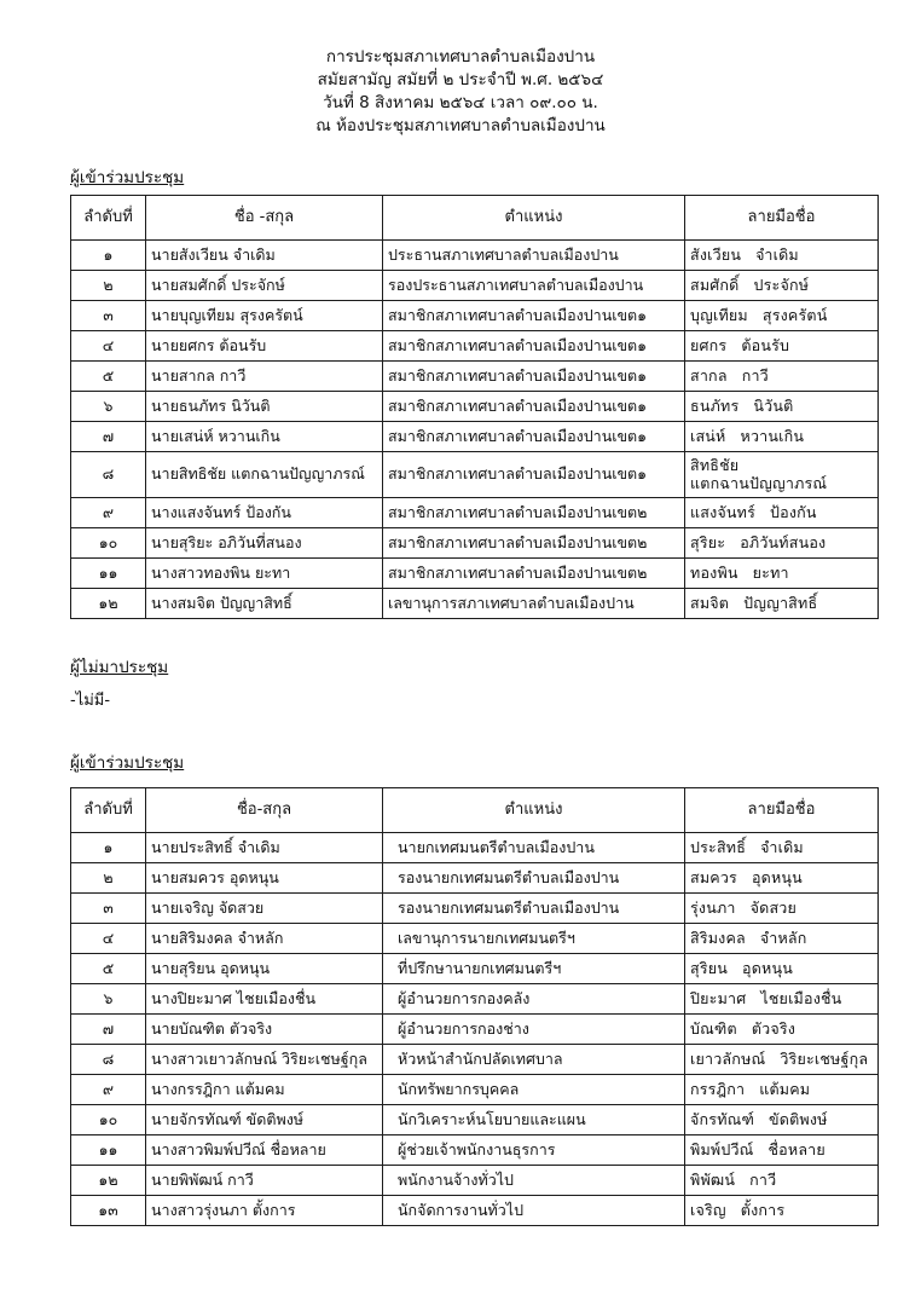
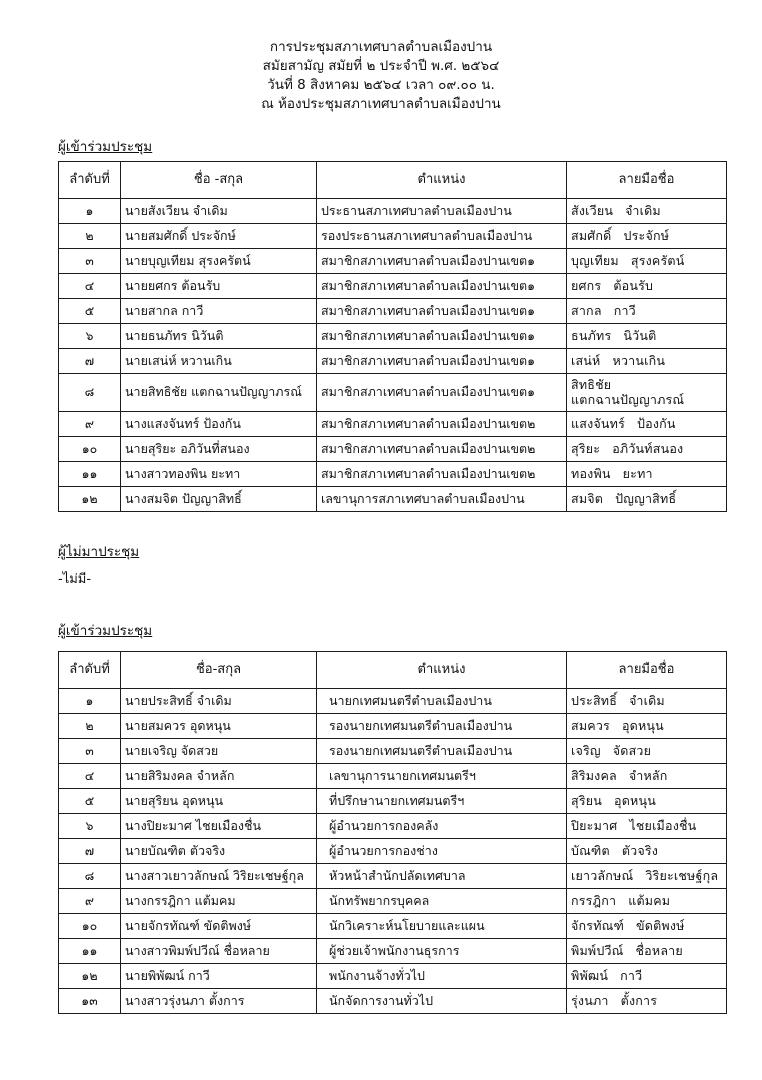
  การประชุมสภาเทศบาลตำบลเมืองปาน
  สมัยสามัญ สมัยที่ ๒ ประจำปี พ.ศ. ๒๕๖๔
  วันที่ 8 สิงหาคม ๒๕๖๔ เวลา ๐๙.๐๐ น.
  ณ ห้องประชุมสภาเทศบาลตำบลเมืองปาน
  ผู้เข้าร่วมประชุม
  ลำดับที่	ชื่อ -สกุล	ตำแหน่ง	ลายมือชื่อ
  ๑	นายสังเวียน จำเดิม	ประธานสภาเทศบาลตำบลเมืองปาน	สังเวียน จำเดิม
  ๒	นายสมศักดิ์ ประจักษ์	รองประธานสภาเทศบาลตำบลเมืองปาน	สมศักดิ์ ประจักษ์
  ๓	นายบุญเทียม สุรงครัตน์	สมาชิกสภาเทศบาลตำบลเมืองปานเขต๑	บุญเทียม สุรงครัตน์
  ๔	นายยศกร ต้อนรับ	สมาชิกสภาเทศบาลตำบลเมืองปานเขต๑	ยศกร ต้อนรับ
  ๕	นายสากล กาวี	สมาชิกสภาเทศบาลตำบลเมืองปานเขต๑	สากล กาวี
  ๖	นายธนภัทร นิวันติ	สมาชิกสภาเทศบาลตำบลเมืองปานเขต๑	ธนภัทร นิวันติ
  ๗	นายเสน่ห์ หวานเกิน	สมาชิกสภาเทศบาลตำบลเมืองปานเขต๑	เสน่ห์ หวานเกิน
  ๘	นายสิทธิชัย แตกฉานปัญญาภรณ์	สมาชิกสภาเทศบาลตำบลเมืองปานเขต๑	สิทธิชัยแตกฉานปัญญาภรณ์
  ๙	นางแสงจันทร์ ป้องกัน	สมาชิกสภาเทศบาลตำบลเมืองปานเขต๒	แสงจันทร์ ป้องกัน
  ๑๐	นายสุริยะ อภิวันที่สนอง	สมาชิกสภาเทศบาลตำบลเมืองปานเขต๒	สุริยะ อภิวันท์สนอง
  ๑๑	นางสาวทองพิน ยะทา	สมาชิกสภาเทศบาลตำบลเมืองปานเขต๒	ทองพิน ยะทา
  ๑๒	นางสมจิต ปัญญาสิทธิ์	เลขานุการสภาเทศบาลตำบลเมืองปาน	สมจิต ปัญญาสิทธิ์
  ผู้ไม่มาประชุม
  -ไม่มี-
  ผู้เข้าร่วมประชุม
  ลำดับที่	ชื่อ-สกุล	ตำแหน่ง	ลายมือชื่อ
  ๑	นายประสิทธิ์ จำเดิม	นายกเทศมนตรีตำบลเมืองปาน	ประสิทธิ์ จำเดิม
  ๒	นายสมควร อุดหนุน	รองนายกเทศมนตรีตำบลเมืองปาน	สมควร อุดหนุน
- ๓	นายเจริญ จัดสวย	รองนายกเทศมนตรีตำบลเมืองปาน	รุ่งนภา จัดสวย
+ ๓	นายเจริญ จัดสวย	รองนายกเทศมนตรีตำบลเมืองปาน	เจริญ จัดสวย
  ๔	นายสิริมงคล จำหลัก	เลขานุการนายกเทศมนตรีฯ	สิริมงคล จำหลัก
  ๕	นายสุริยน อุดหนุน	ที่ปรึกษานายกเทศมนตรีฯ	สุริยน อุดหนุน
  ๖	นางปิยะมาศ ไชยเมืองชื่น	ผู้อำนวยการกองคลัง	ปิยะมาศ ไชยเมืองชื่น
  ๗	นายบัณฑิต ตัวจริง	ผู้อำนวยการกองช่าง	บัณฑิต ตัวจริง
  ๘	นางสาวเยาวลักษณ์ วิริยะเชษฐ์กุล	หัวหน้าสำนักปลัดเทศบาล	เยาวลักษณ์ วิริยะเชษฐ์กุล
  ๙	นางกรรฎิกา แต้มคม	นักทรัพยากรบุคคล	กรรฎิกา แต้มคม
  ๑๐	นายจักรทัณฑ์ ขัดติพงษ์	นักวิเคราะห์นโยบายและแผน	จักรทัณฑ์ ขัดติพงษ์
  ๑๑	นางสาวพิมพ์ปวีณ์ ชื่อหลาย	ผู้ช่วยเจ้าพนักงานธุรการ	พิมพ์ปวีณ์ ชื่อหลาย
  ๑๒	นายพิพัฒน์ กาวี	พนักงานจ้างทั่วไป	พิพัฒน์ กาวี
- ๑๓	นางสาวรุ่งนภา ตั้งการ	นักจัดการงานทั่วไป	เจริญ ตั้งการ
+ ๑๓	นางสาวรุ่งนภา ตั้งการ	นักจัดการงานทั่วไป	รุ่งนภา ตั้งการ
